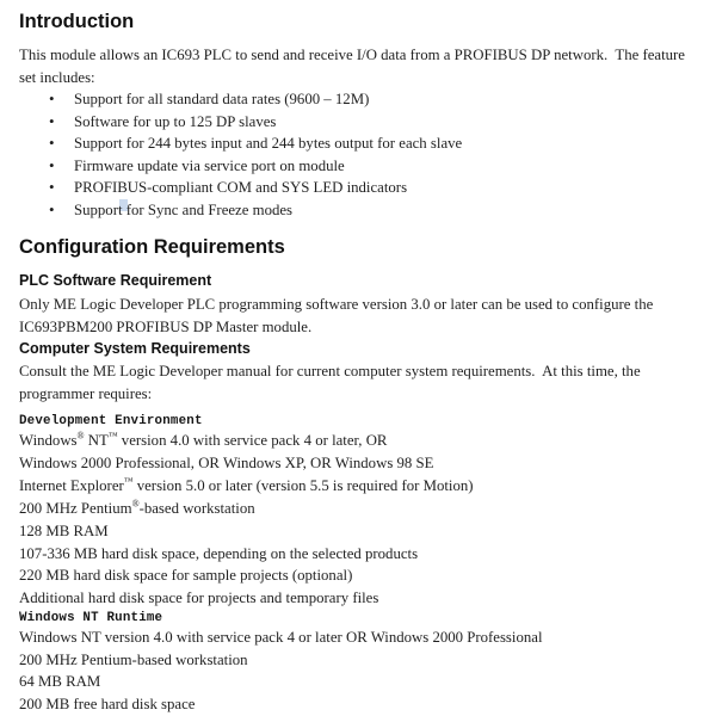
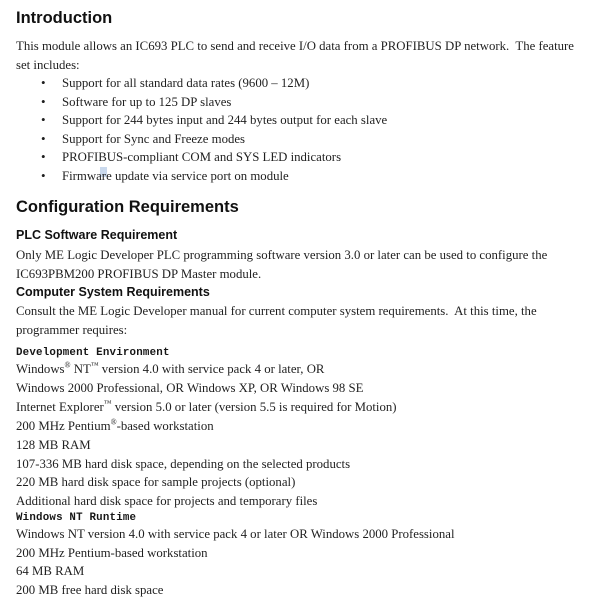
  Introduction
  This module allows an IC693 PLC to send and receive I/O data from a PROFIBUS DP network. The feature
  set includes:
  Support for all standard data rates (9600 – 12M)
  Software for up to 125 DP slaves
  Support for 244 bytes input and 244 bytes output for each slave
- Firmware update via service port on module
+ Support for Sync and Freeze modes
  PROFIBUS-compliant COM and SYS LED indicators
- Support for Sync and Freeze modes
+ Firmware update via service port on module
  Configuration Requirements
  PLC Software Requirement
  Only ME Logic Developer PLC programming software version 3.0 or later can be used to configure the
  IC693PBM200 PROFIBUS DP Master module.
  Computer System Requirements
  Consult the ME Logic Developer manual for current computer system requirements. At this time, the
  programmer requires:
  Development Environment
  Windows® NT™ version 4.0 with service pack 4 or later, OR
  Windows 2000 Professional, OR Windows XP, OR Windows 98 SE
  Internet Explorer™ version 5.0 or later (version 5.5 is required for Motion)
  200 MHz Pentium®-based workstation
  128 MB RAM
  107-336 MB hard disk space, depending on the selected products
  220 MB hard disk space for sample projects (optional)
  Additional hard disk space for projects and temporary files
  Windows NT Runtime
  Windows NT version 4.0 with service pack 4 or later OR Windows 2000 Professional
  200 MHz Pentium-based workstation
  64 MB RAM
  200 MB free hard disk space
